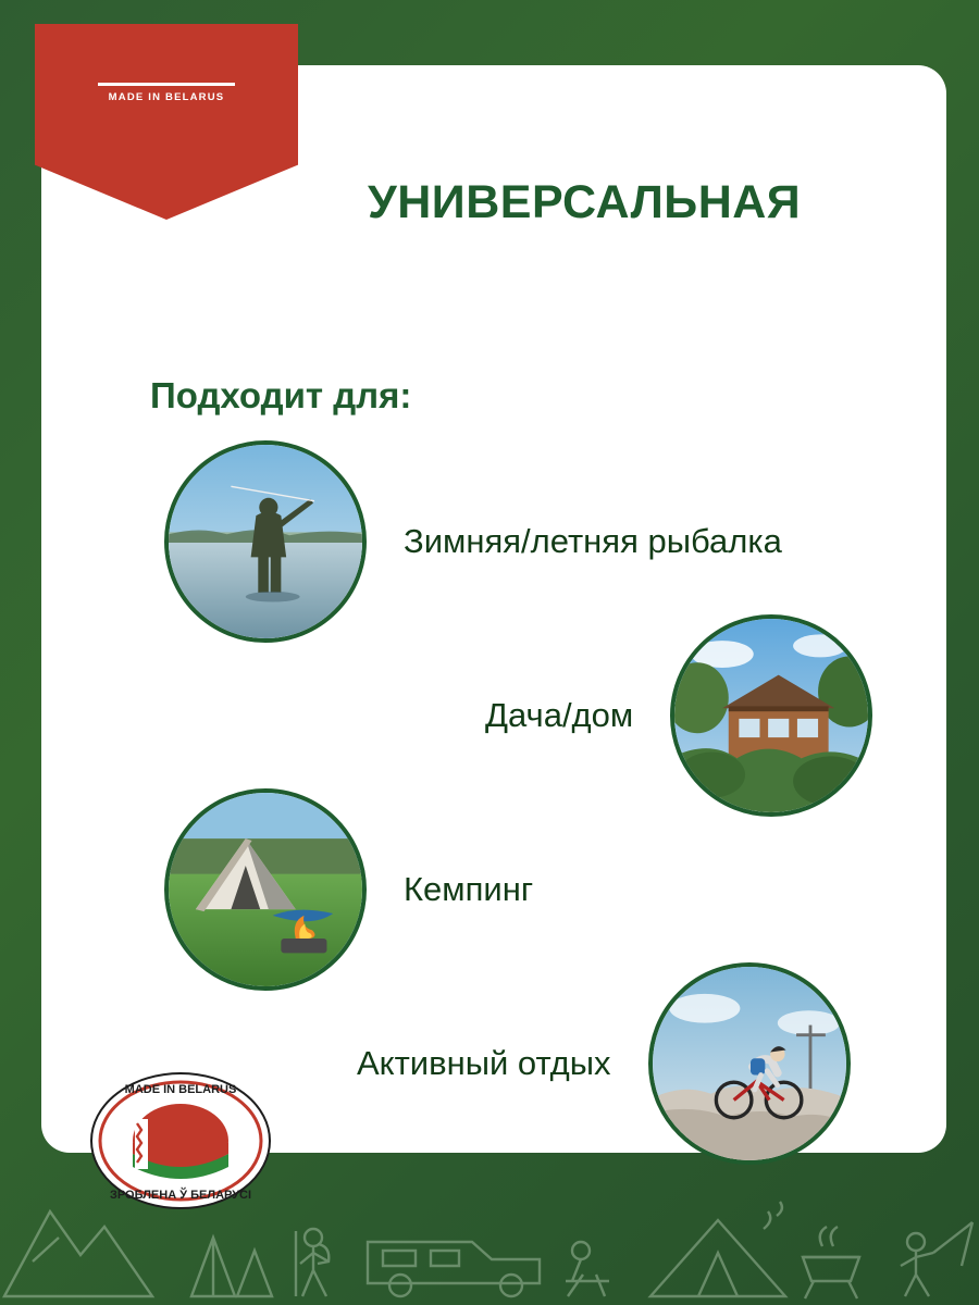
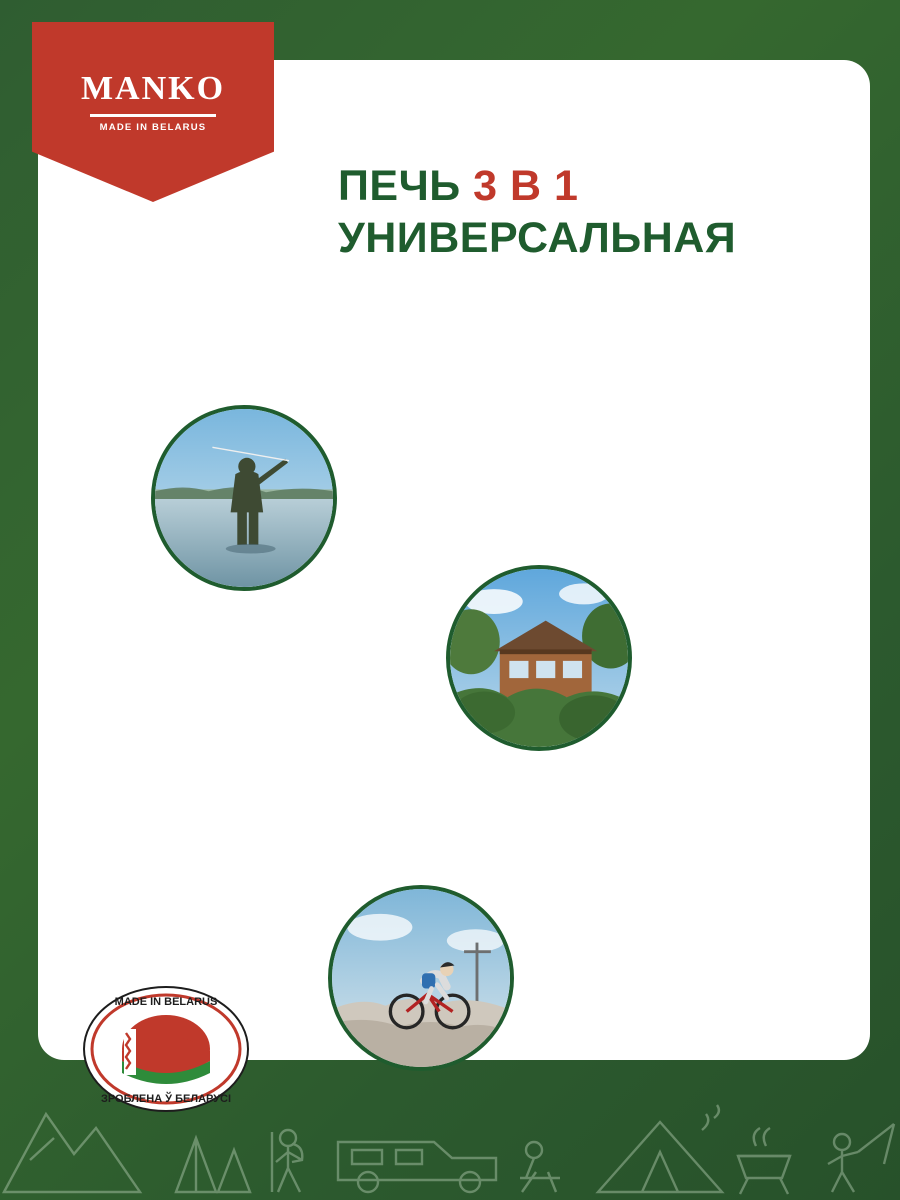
+ ПЕЧЬ 3 В 1
  УНИВЕРСАЛЬНАЯ
- Подходит для:
- Зимняя/летняя рыбалка
- Дача/дом
- Кемпинг
- Активный отдых
  MADE IN BELARUS
  ЗРОБЛЕНА Ў БЕЛАРУСІ
+ MANKO
  MADE IN BELARUS
